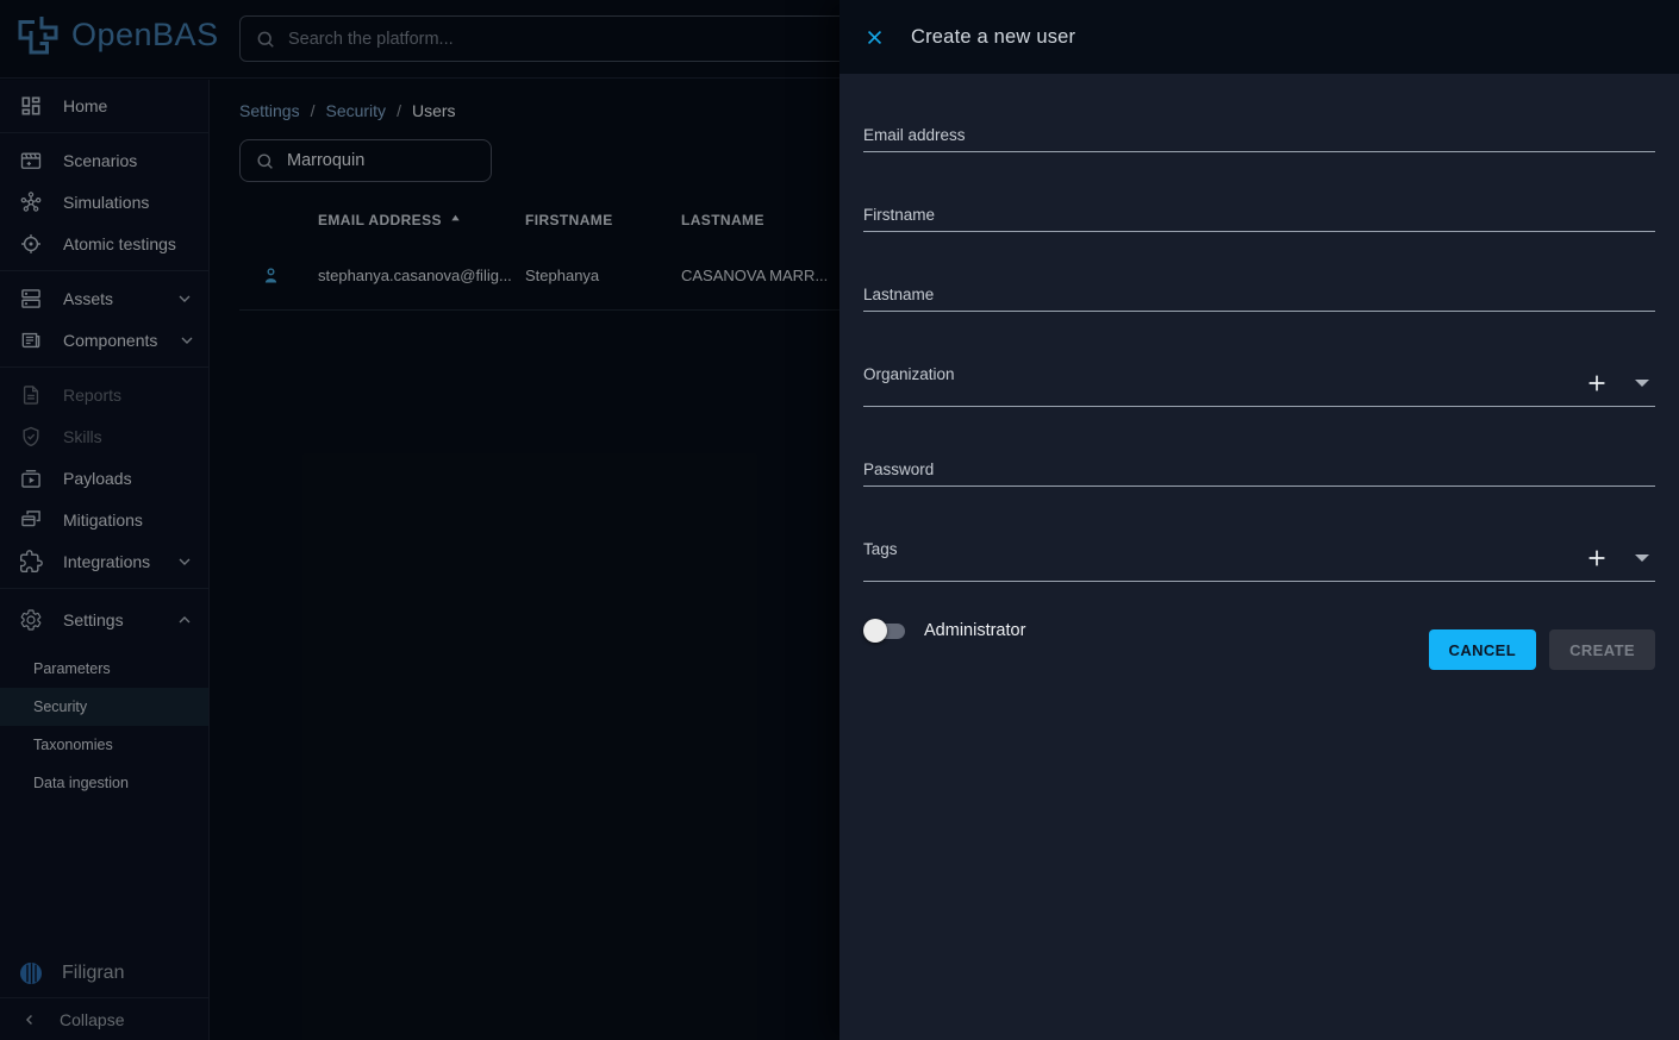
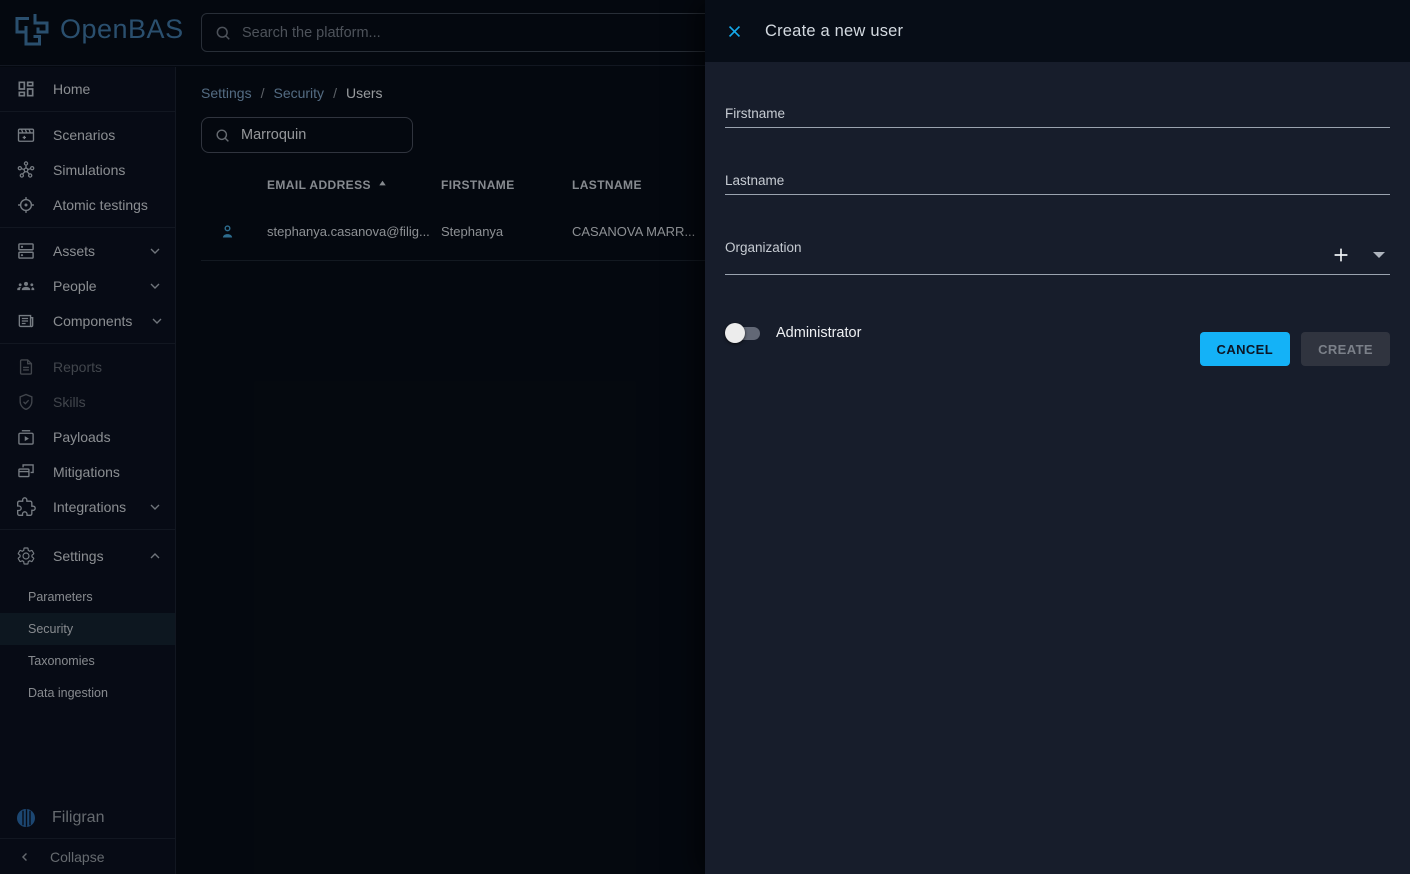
  OpenBAS
  Search the platform...
  Home
  Scenarios
  Simulations
  Atomic testings
  Assets
+ People
  Components
  Reports
  Skills
  Payloads
  Mitigations
  Integrations
  Settings
  Parameters
  Security
  Taxonomies
  Data ingestion
  Filigran
  Collapse
  Settings
  /
  Security
  /
  Users
  Marroquin
  EMAIL ADDRESS
  FIRSTNAME
  LASTNAME
  stephanya.casanova@filig...
  Stephanya
  CASANOVA MARR...
  Create a new user
- Email address
  Firstname
  Lastname
  Organization
- Password
- Tags
  Administrator
  CANCEL
  CREATE
